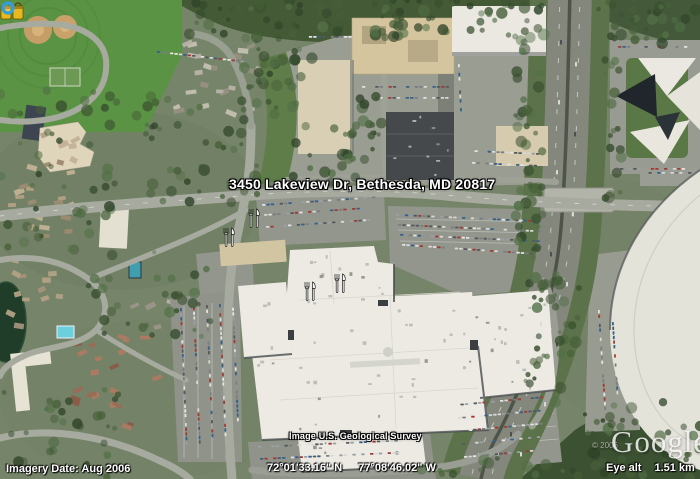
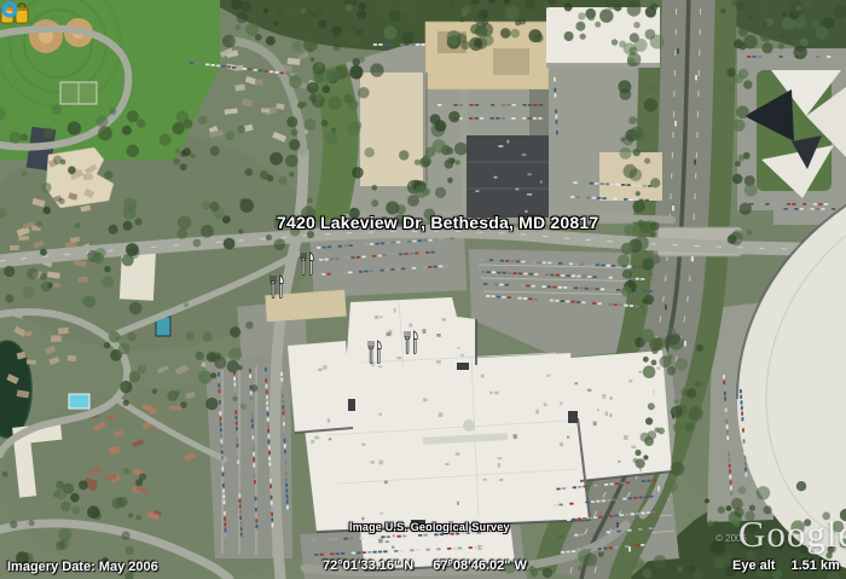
- 3450 Lakeview Dr, Bethesda, MD 20817
+ 7420 Lakeview Dr, Bethesda, MD 20817
  Image U.S. Geological Survey
  © 2006
  Googl
- Imagery Date: Aug 2006
+ Imagery Date: May 2006
  72°01'33.16" N
- 77°08'46.02" W
+ 67°08'46.02" W
  Eye alt
  1.51 km
